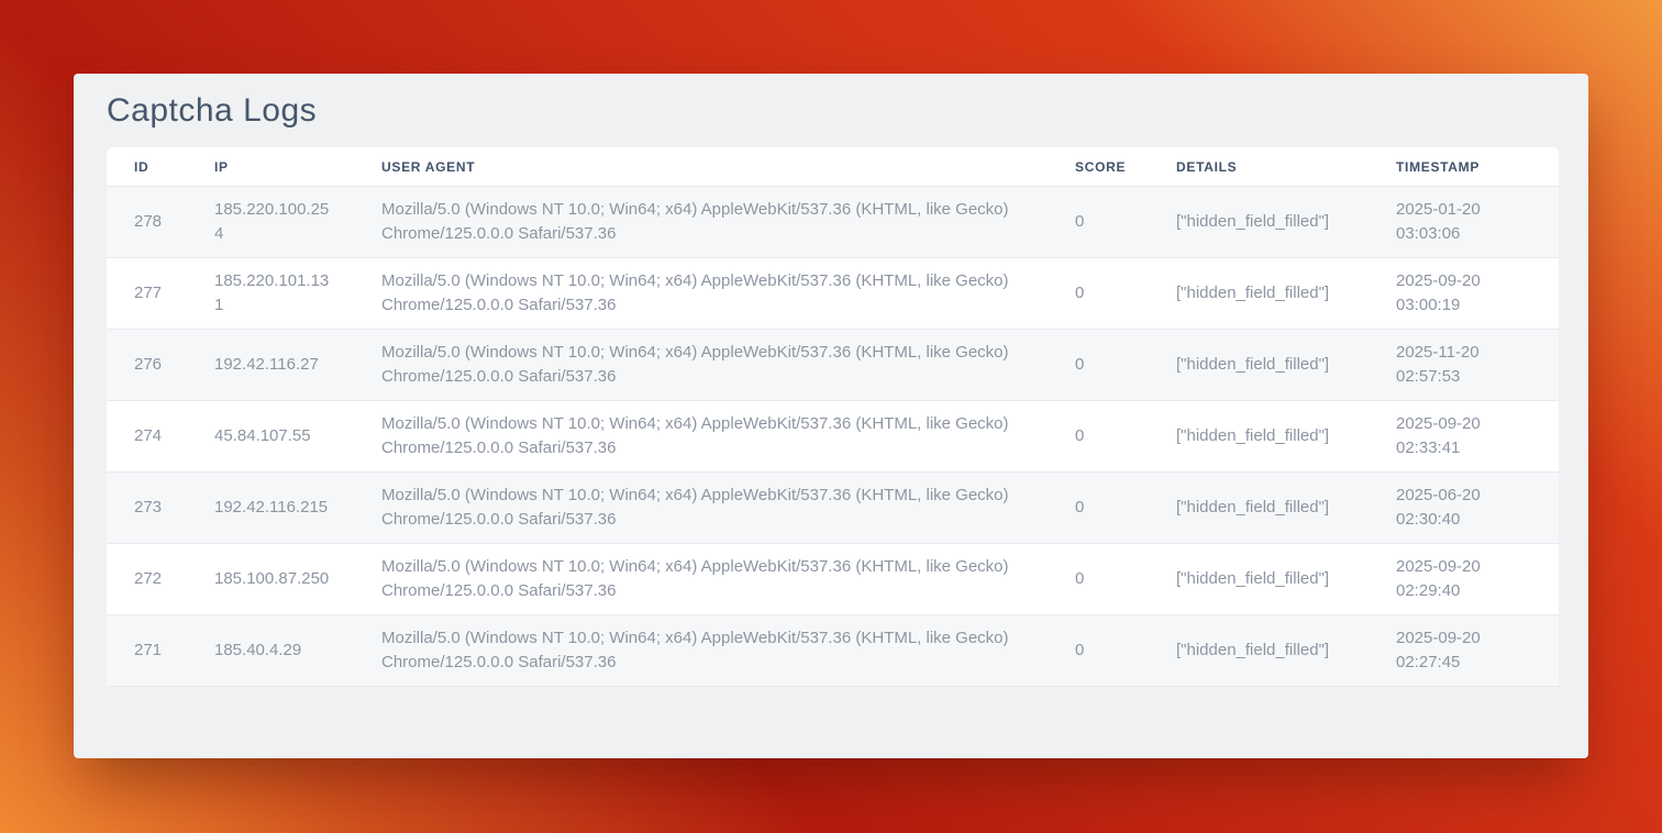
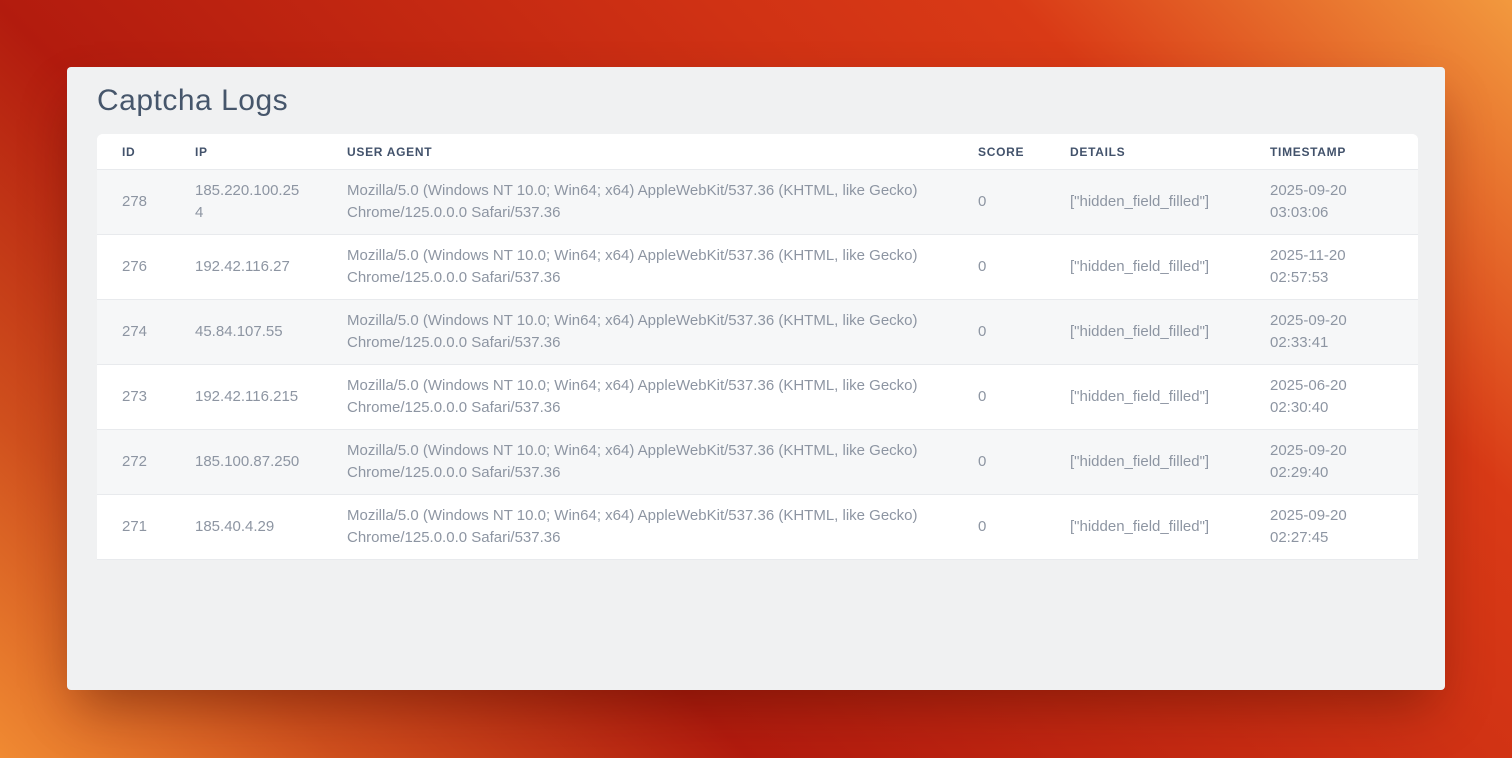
  Captcha Logs
  ID	IP	USER AGENT	SCORE	DETAILS	TIMESTAMP
- 278	185.220.100.254	Mozilla/5.0 (Windows NT 10.0; Win64; x64) AppleWebKit/537.36 (KHTML, like Gecko) Chrome/125.0.0.0 Safari/537.36	0	["hidden_field_filled"]	2025-01-20 03:03:06
+ 278	185.220.100.254	Mozilla/5.0 (Windows NT 10.0; Win64; x64) AppleWebKit/537.36 (KHTML, like Gecko) Chrome/125.0.0.0 Safari/537.36	0	["hidden_field_filled"]	2025-09-20 03:03:06
- 277	185.220.101.131	Mozilla/5.0 (Windows NT 10.0; Win64; x64) AppleWebKit/537.36 (KHTML, like Gecko) Chrome/125.0.0.0 Safari/537.36	0	["hidden_field_filled"]	2025-09-20 03:00:19
  276	192.42.116.27	Mozilla/5.0 (Windows NT 10.0; Win64; x64) AppleWebKit/537.36 (KHTML, like Gecko) Chrome/125.0.0.0 Safari/537.36	0	["hidden_field_filled"]	2025-11-20 02:57:53
  274	45.84.107.55	Mozilla/5.0 (Windows NT 10.0; Win64; x64) AppleWebKit/537.36 (KHTML, like Gecko) Chrome/125.0.0.0 Safari/537.36	0	["hidden_field_filled"]	2025-09-20 02:33:41
  273	192.42.116.215	Mozilla/5.0 (Windows NT 10.0; Win64; x64) AppleWebKit/537.36 (KHTML, like Gecko) Chrome/125.0.0.0 Safari/537.36	0	["hidden_field_filled"]	2025-06-20 02:30:40
  272	185.100.87.250	Mozilla/5.0 (Windows NT 10.0; Win64; x64) AppleWebKit/537.36 (KHTML, like Gecko) Chrome/125.0.0.0 Safari/537.36	0	["hidden_field_filled"]	2025-09-20 02:29:40
  271	185.40.4.29	Mozilla/5.0 (Windows NT 10.0; Win64; x64) AppleWebKit/537.36 (KHTML, like Gecko) Chrome/125.0.0.0 Safari/537.36	0	["hidden_field_filled"]	2025-09-20 02:27:45
